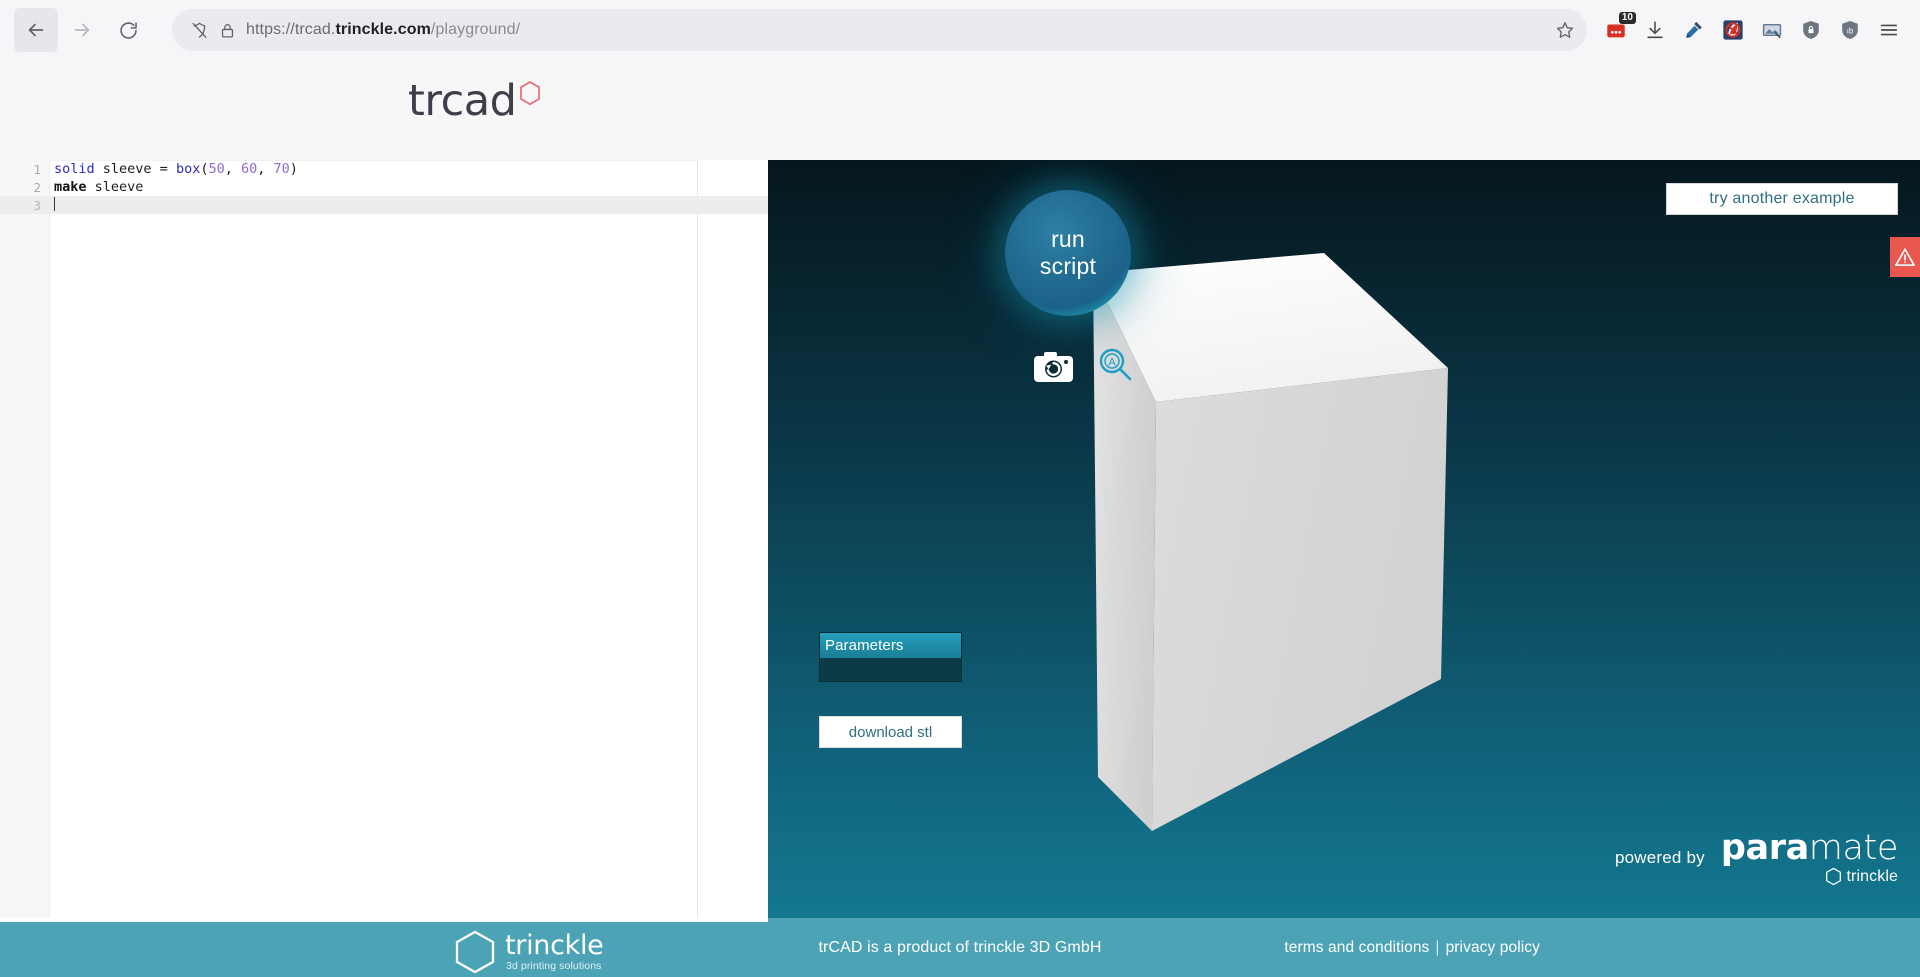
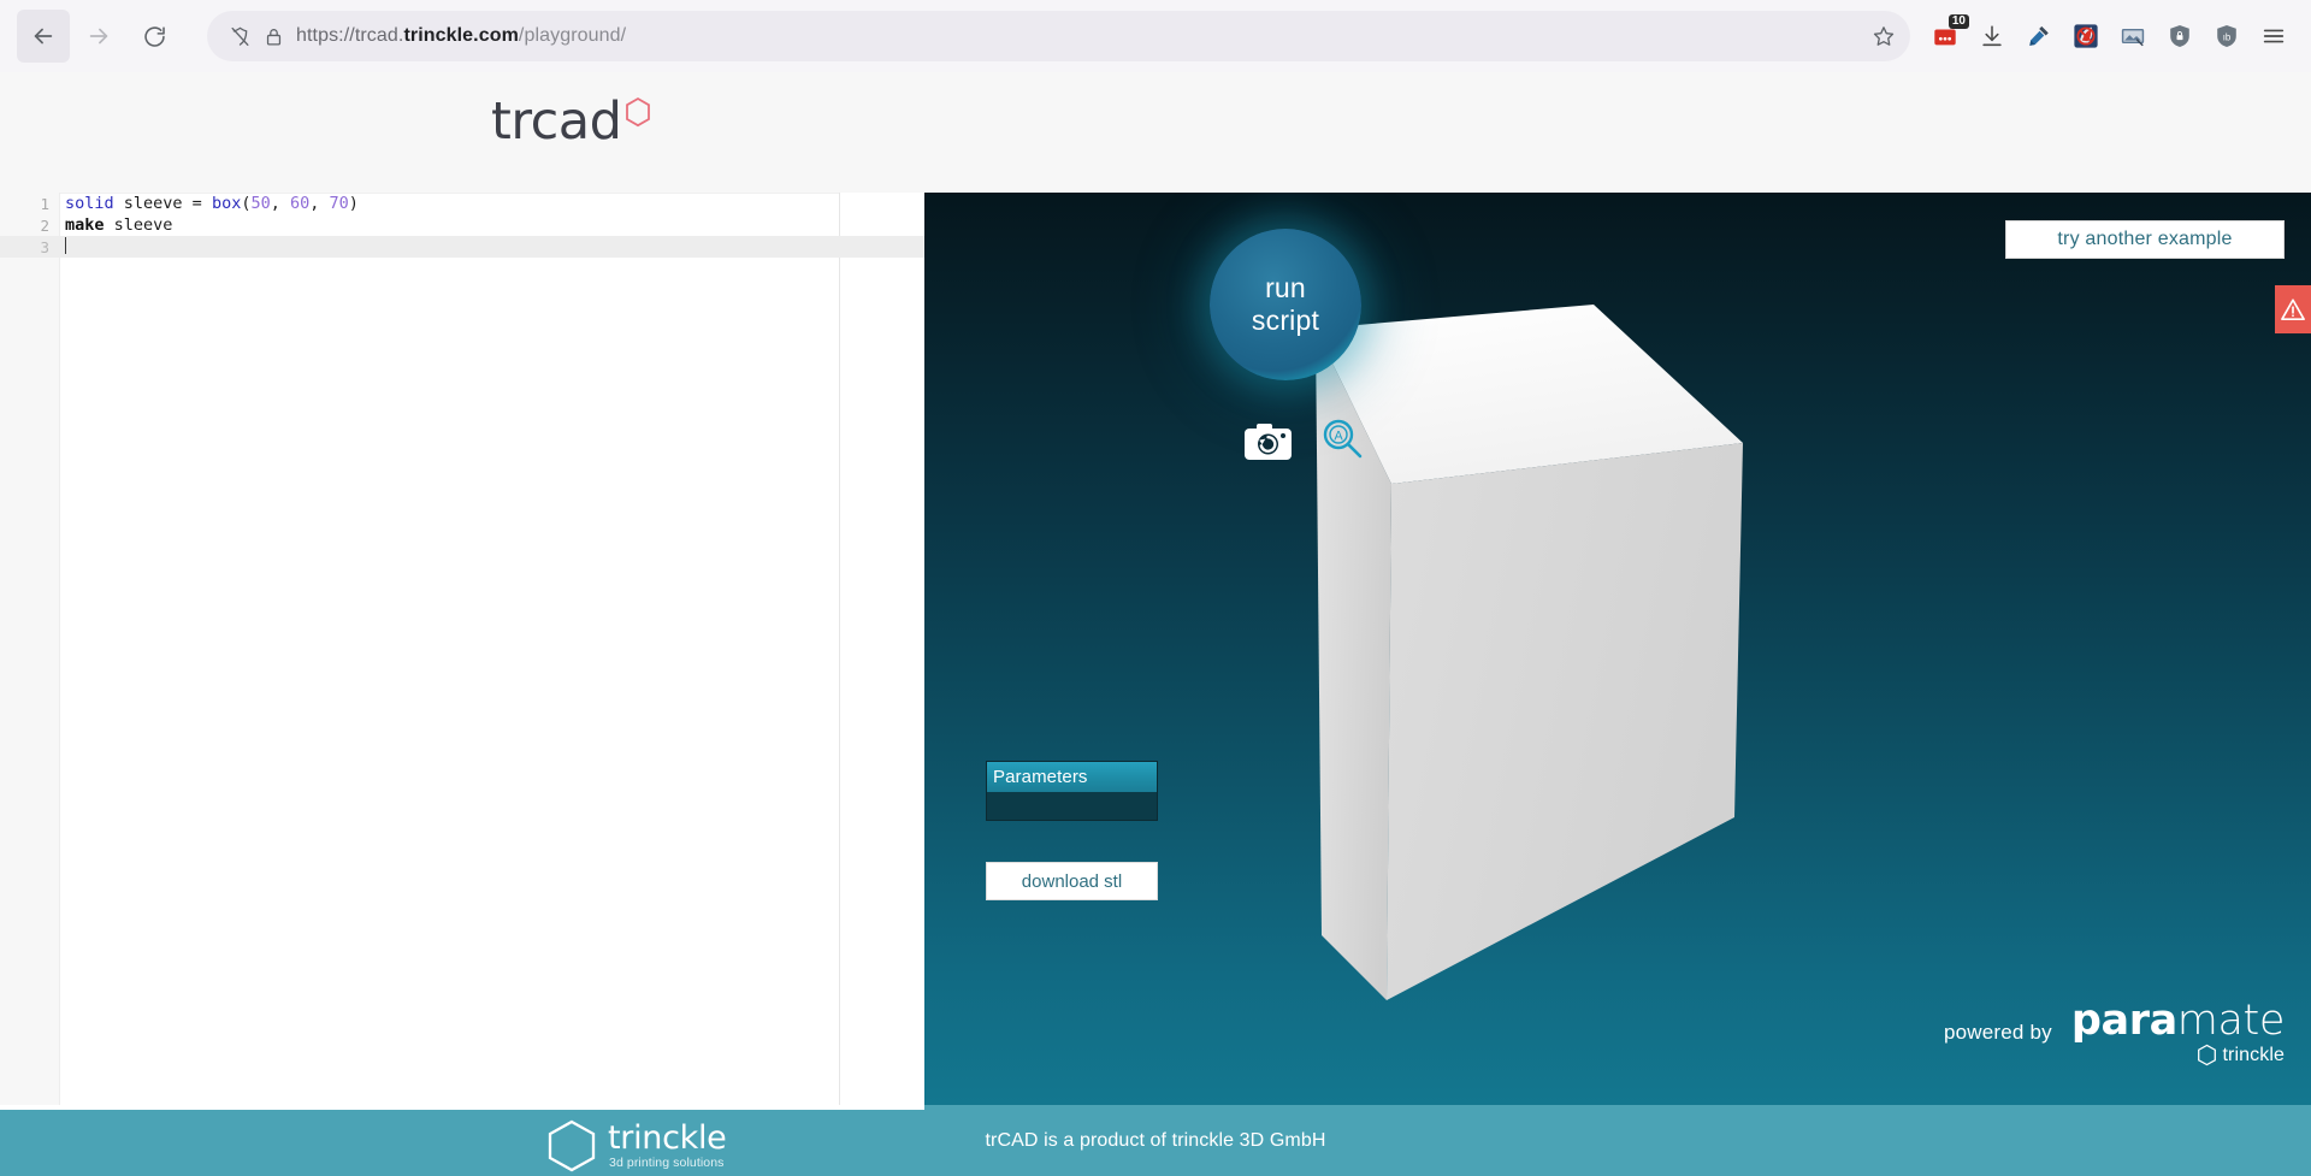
  https://trcad.trinckle.com/playground/
  10
  ıb
  trcad
  1
  solid sleeve = box(50, 60, 70)
  2
  make sleeve
  3
  run
  script
  A
  try another example
  Parameters
  download stl
  powered by
  paramate
  trinckle
  trinckle
  3d printing solutions
  trCAD is a product of trinckle 3D GmbH
- terms and conditions
- |
- privacy policy
